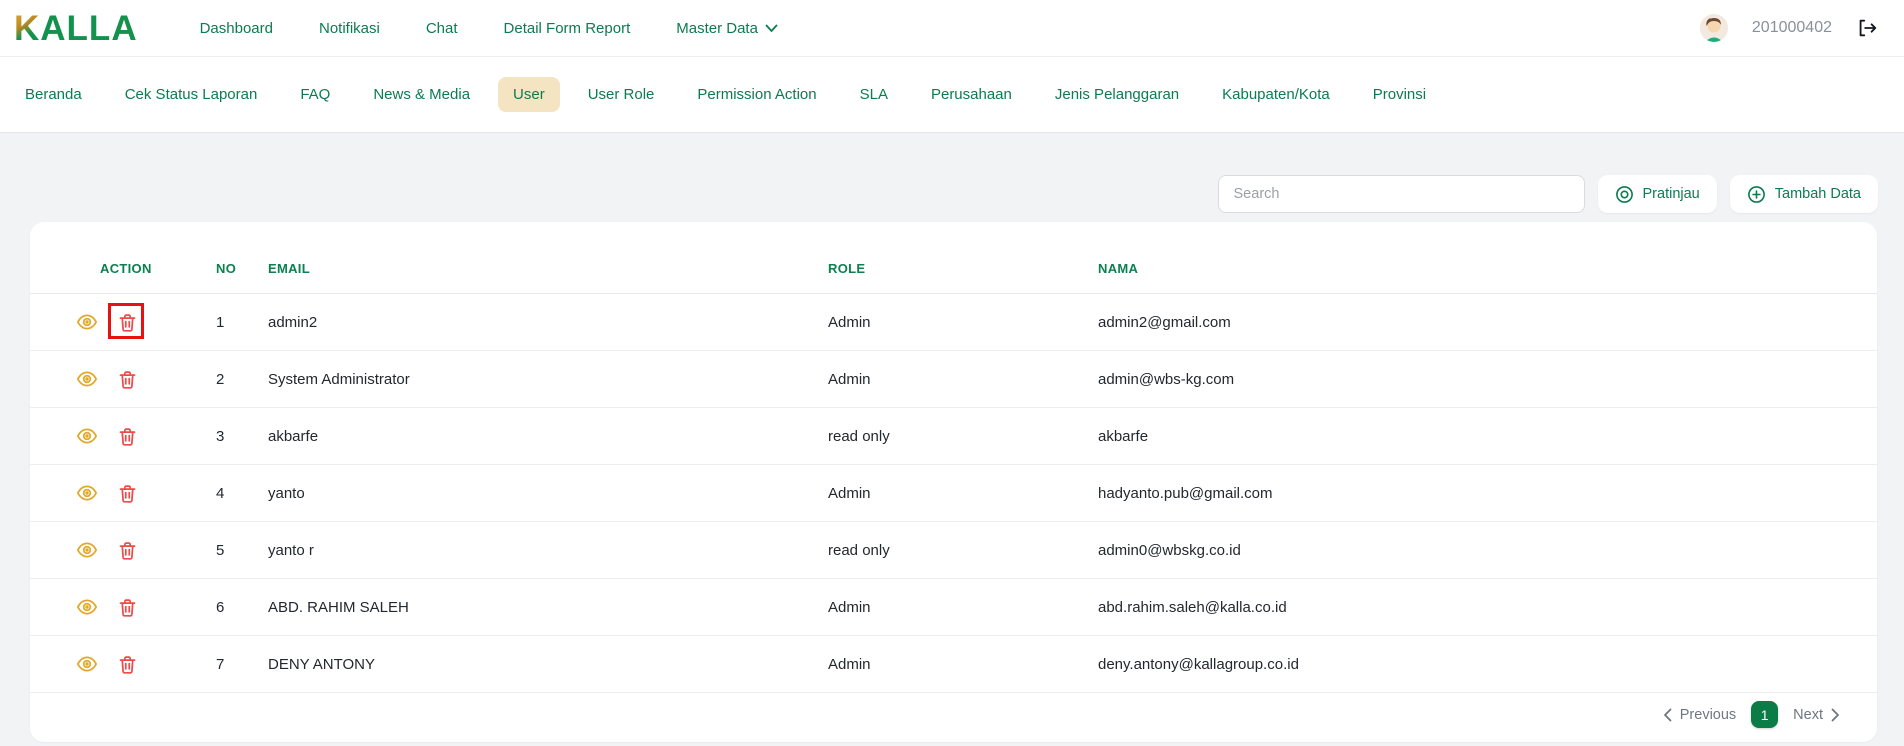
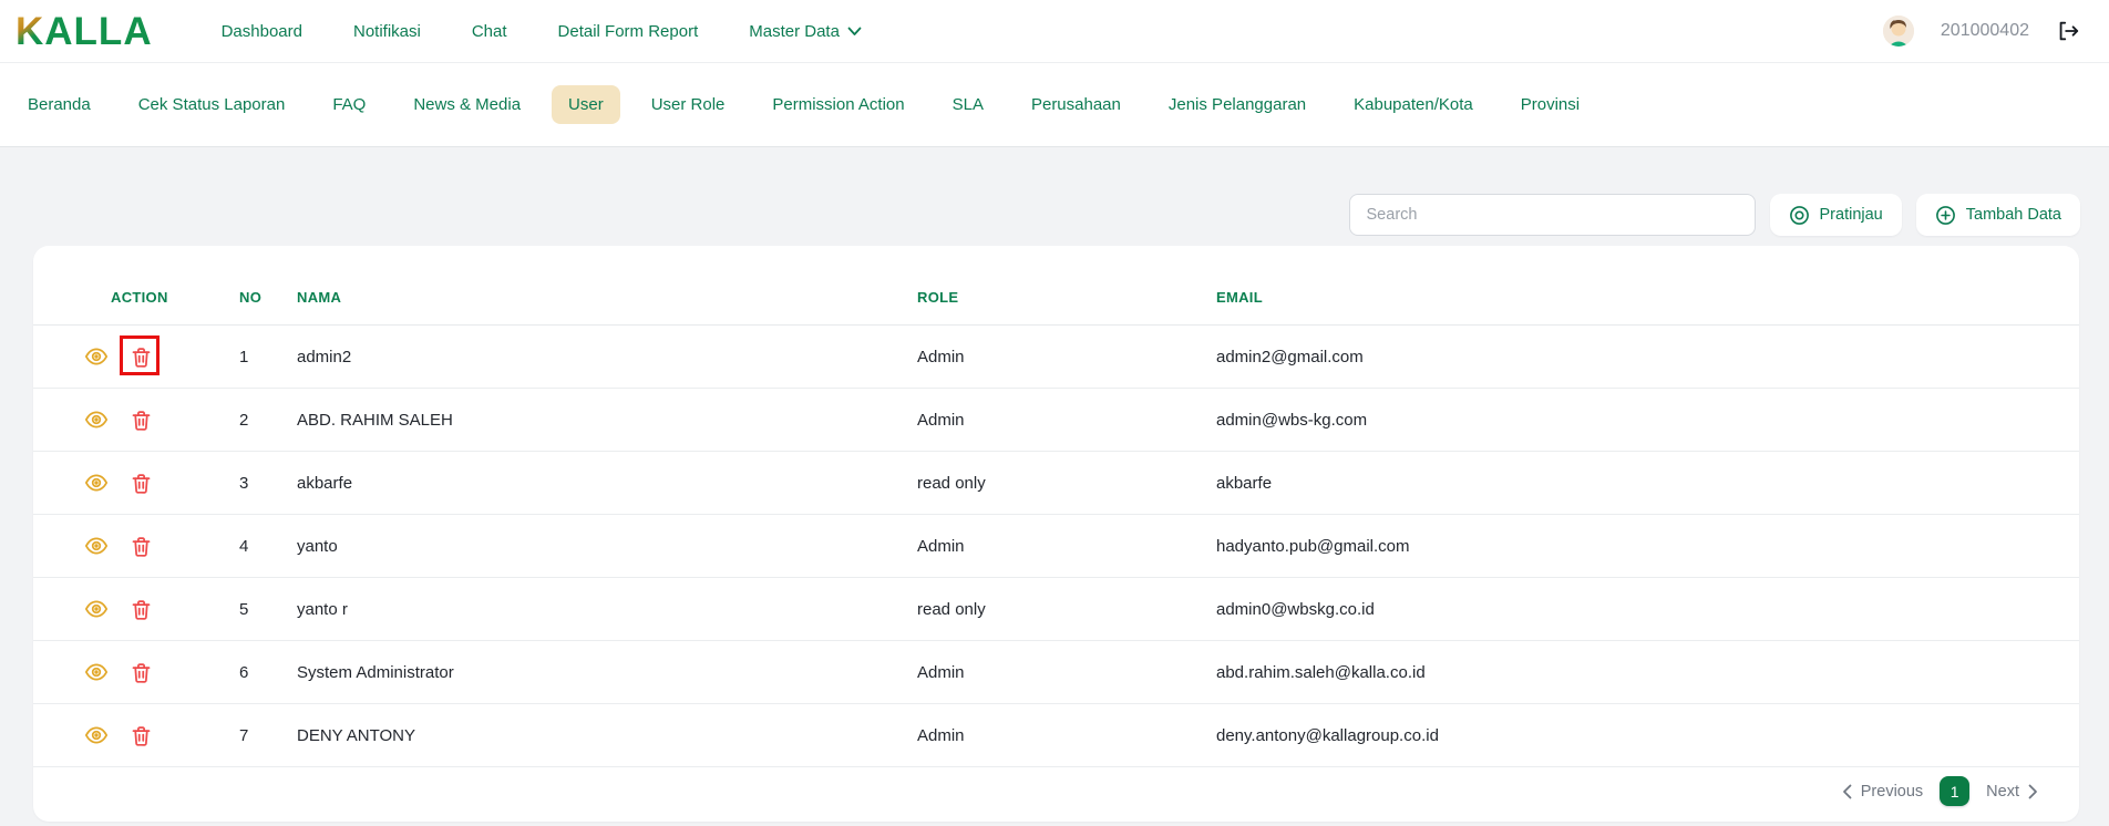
  KALLA
  Dashboard
  Notifikasi
  Chat
  Detail Form Report
  Master Data
  201000402
  Beranda
  Cek Status Laporan
  FAQ
  News & Media
  User
  User Role
  Permission Action
  SLA
  Perusahaan
  Jenis Pelanggaran
  Kabupaten/Kota
  Provinsi
  Search
  Pratinjau
  Tambah Data
  ACTION
  NO
- EMAIL
+ NAMA
  ROLE
- NAMA
+ EMAIL
  1
  admin2
  Admin
  admin2@gmail.com
  2
- System Administrator
+ ABD. RAHIM SALEH
  Admin
  admin@wbs-kg.com
  3
  akbarfe
  read only
  akbarfe
  4
  yanto
  Admin
  hadyanto.pub@gmail.com
  5
  yanto r
  read only
  admin0@wbskg.co.id
  6
- ABD. RAHIM SALEH
+ System Administrator
  Admin
  abd.rahim.saleh@kalla.co.id
  7
  DENY ANTONY
  Admin
  deny.antony@kallagroup.co.id
  Previous
  1
  Next
